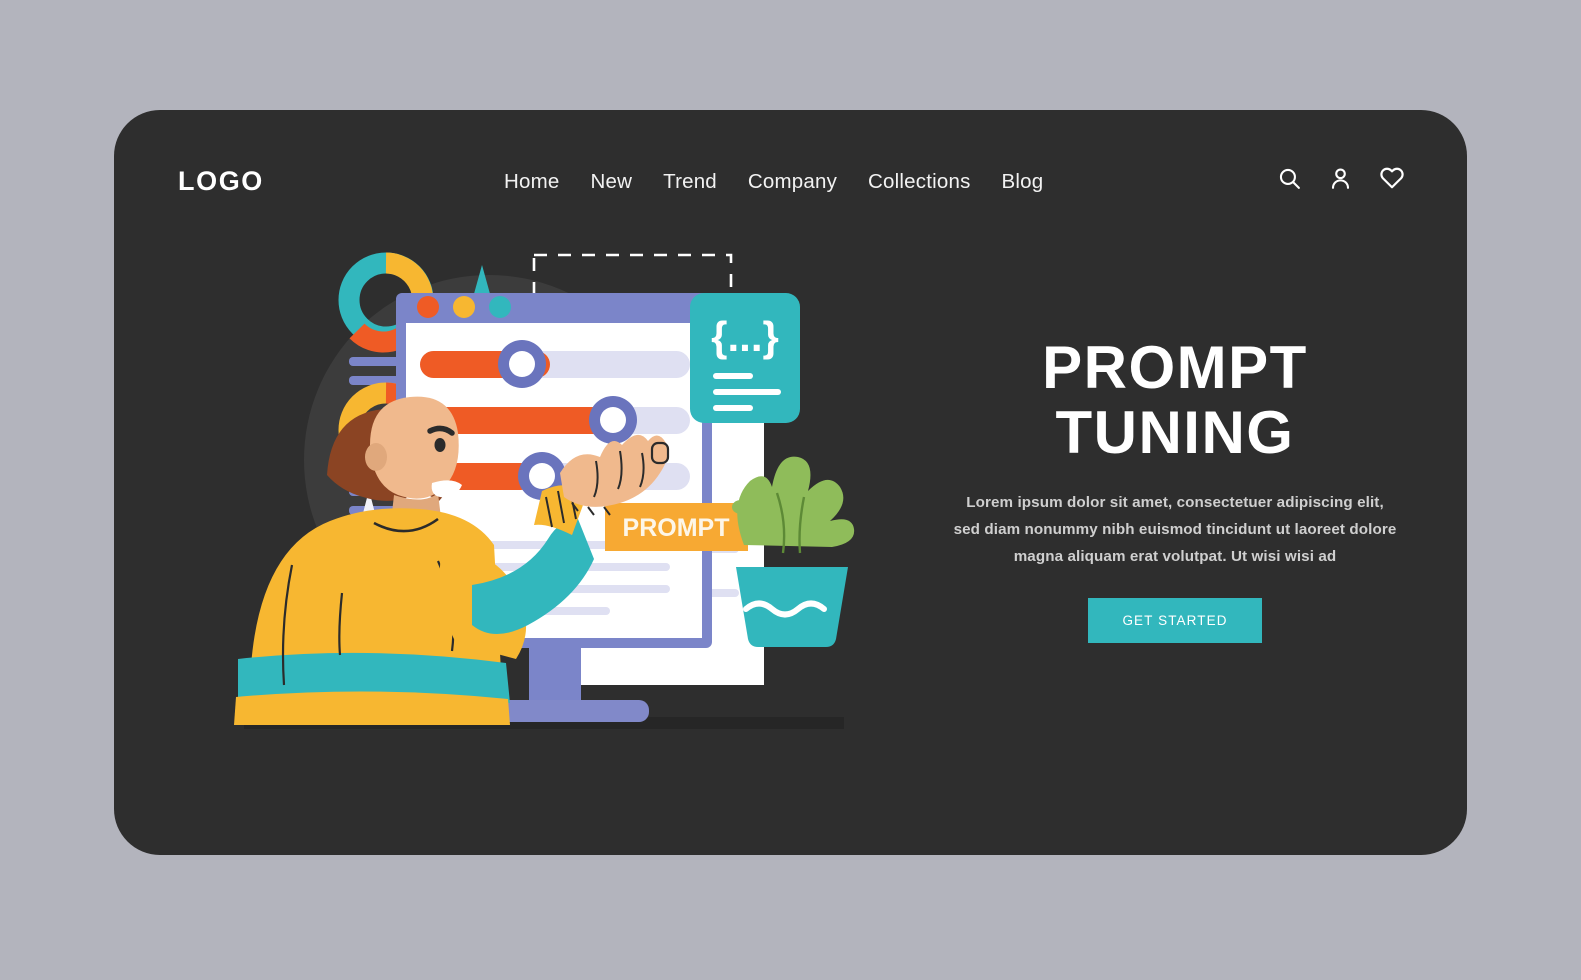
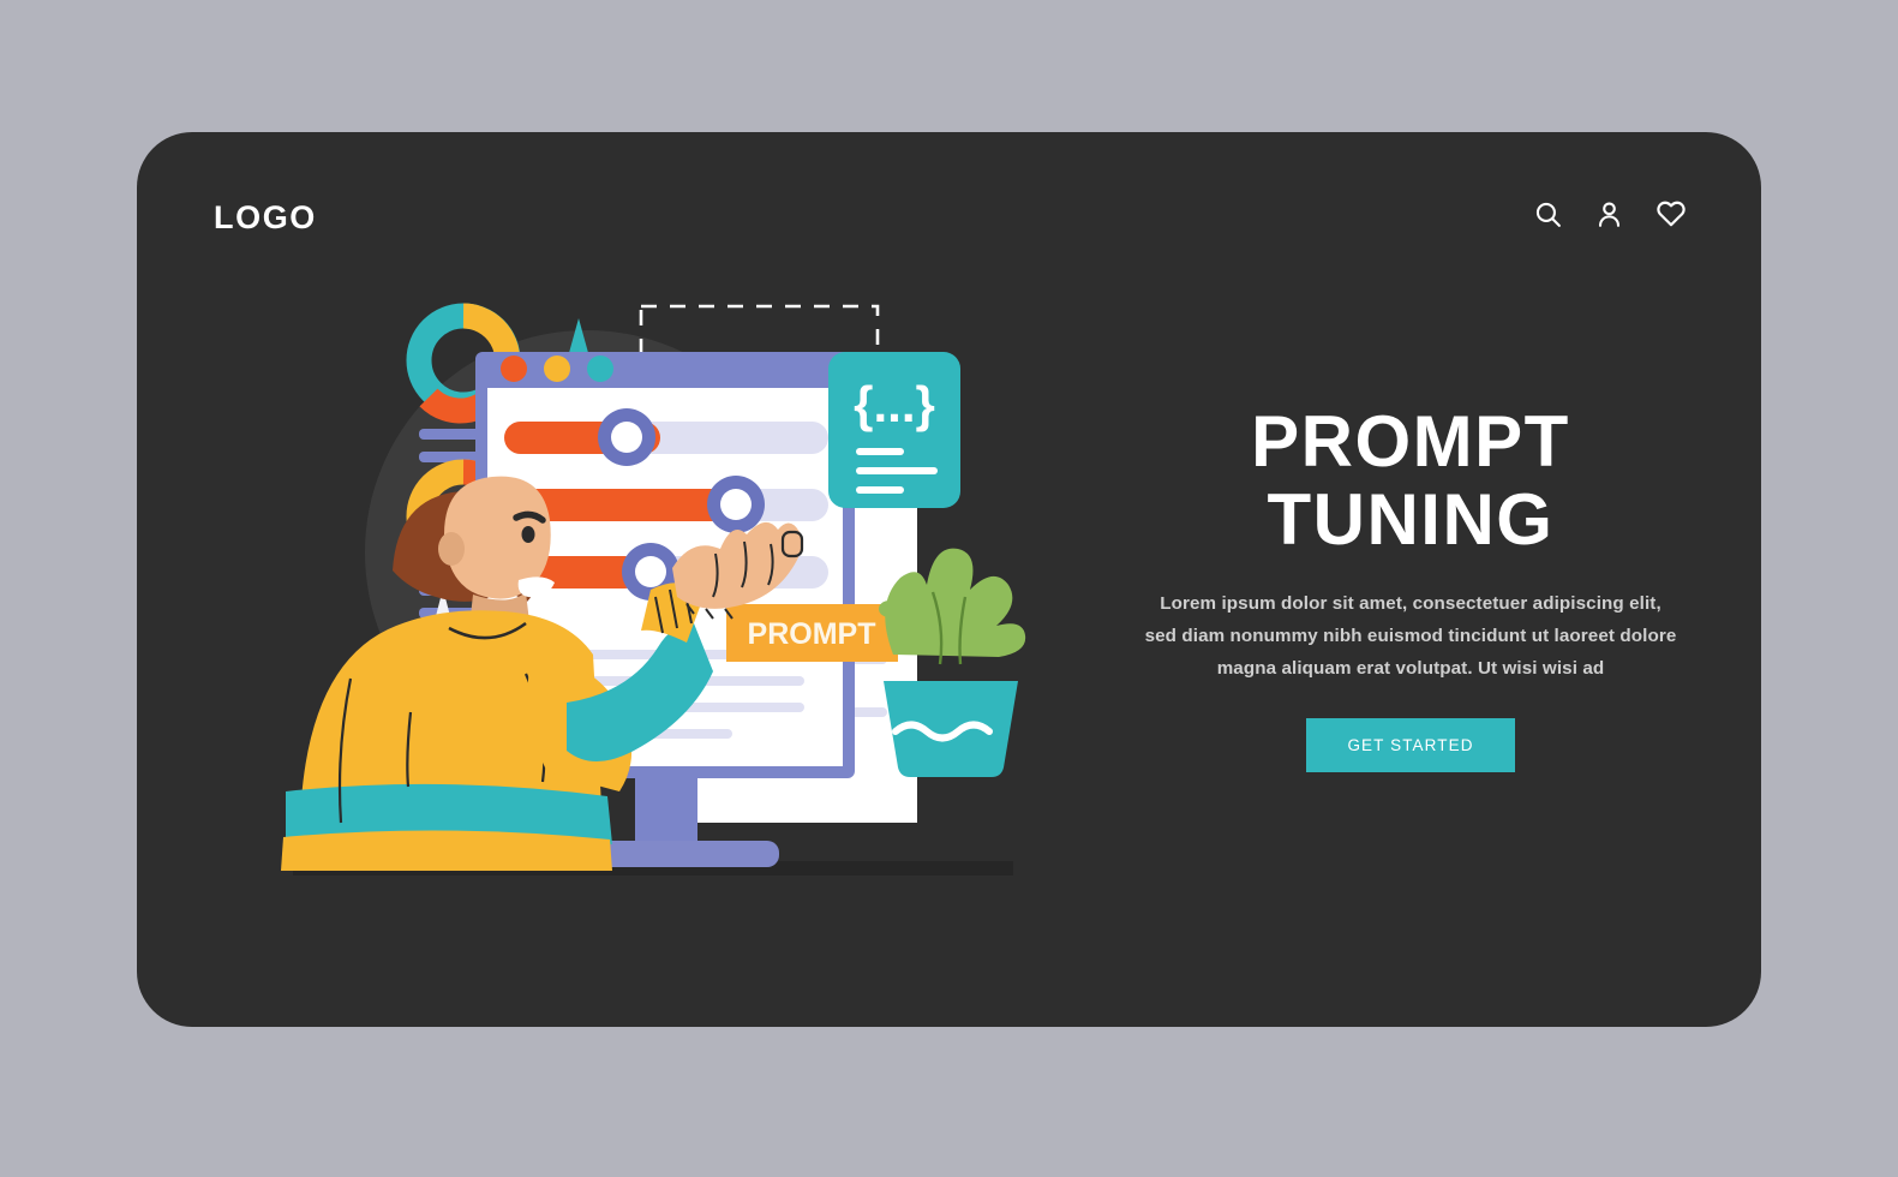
  LOGO
- Home
- New
- Trend
- Company
- Collections
- Blog
  {...}
  PROMPT
  PROMPT
  TUNING
  Lorem ipsum dolor sit amet, consectetuer adipiscing elit, sed diam nonummy nibh euismod tincidunt ut laoreet dolore magna aliquam erat volutpat. Ut wisi wisi ad
  GET STARTED
